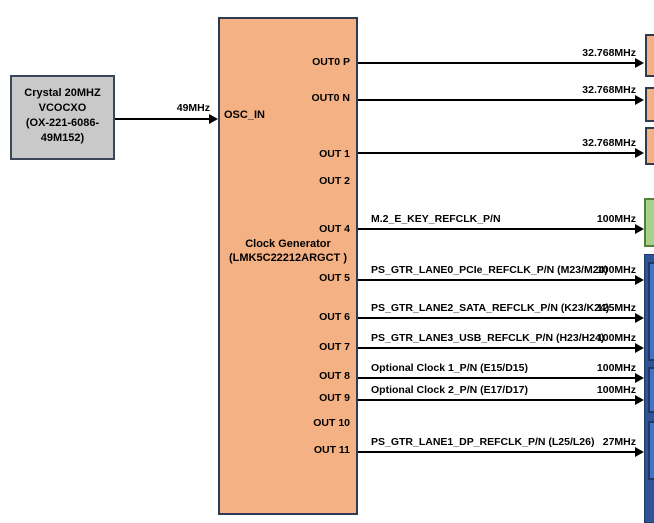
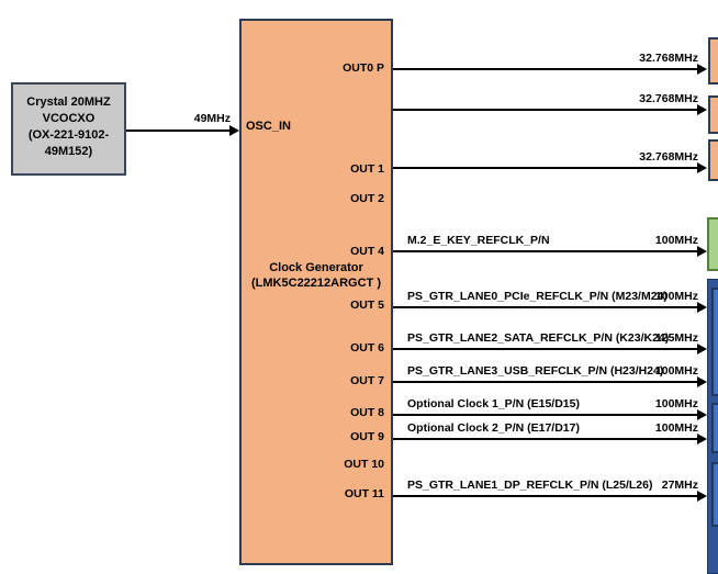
  Crystal 20MHZ
  VCOCXO
- (OX-221-6086-
+ (OX-221-9102-
  49M152)
  49MHz
  OSC_IN
  Clock Generator
  (LMK5C22212ARGCT )
  OUT0 P
- OUT0 N
  OUT 1
  OUT 2
  OUT 4
  OUT 5
  OUT 6
  OUT 7
  OUT 8
  OUT 9
  OUT 10
  OUT 11
  32.768MHz
  32.768MHz
  32.768MHz
  100MHz
  100MHz
  125MHz
  100MHz
  100MHz
  100MHz
  27MHz
  M.2_E_KEY_REFCLK_P/N
  PS_GTR_LANE0_PCIe_REFCLK_P/N (M23/M24)
  PS_GTR_LANE2_SATA_REFCLK_P/N (K23/K24)
  PS_GTR_LANE3_USB_REFCLK_P/N (H23/H24)
  Optional Clock 1_P/N (E15/D15)
  Optional Clock 2_P/N (E17/D17)
  PS_GTR_LANE1_DP_REFCLK_P/N (L25/L26)
